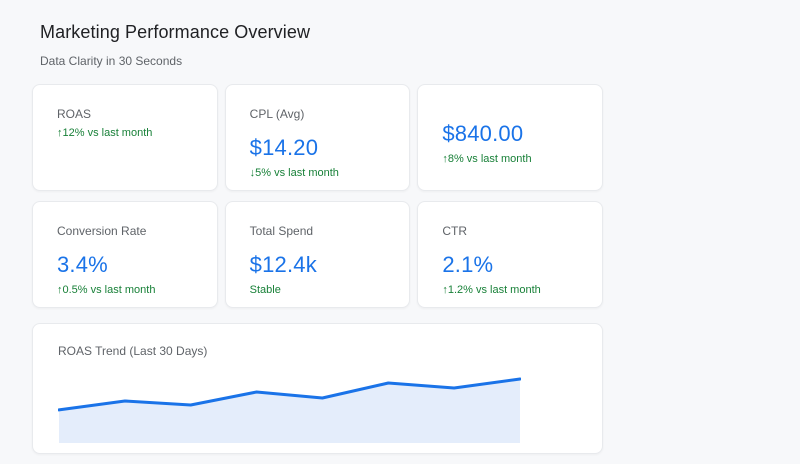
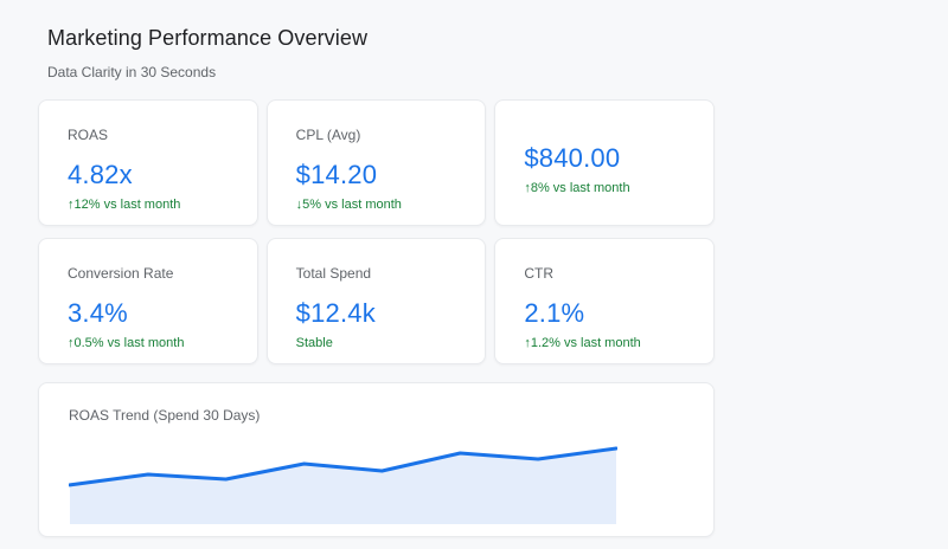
  Marketing Performance Overview
  Data Clarity in 30 Seconds
  ROAS
+ 4.82x
  ↑12% vs last month
  CPL (Avg)
  $14.20
  ↓5% vs last month
  $840.00
  ↑8% vs last month
  Conversion Rate
  3.4%
  ↑0.5% vs last month
  Total Spend
  $12.4k
  Stable
  CTR
  2.1%
  ↑1.2% vs last month
- ROAS Trend (Last 30 Days)
+ ROAS Trend (Spend 30 Days)
